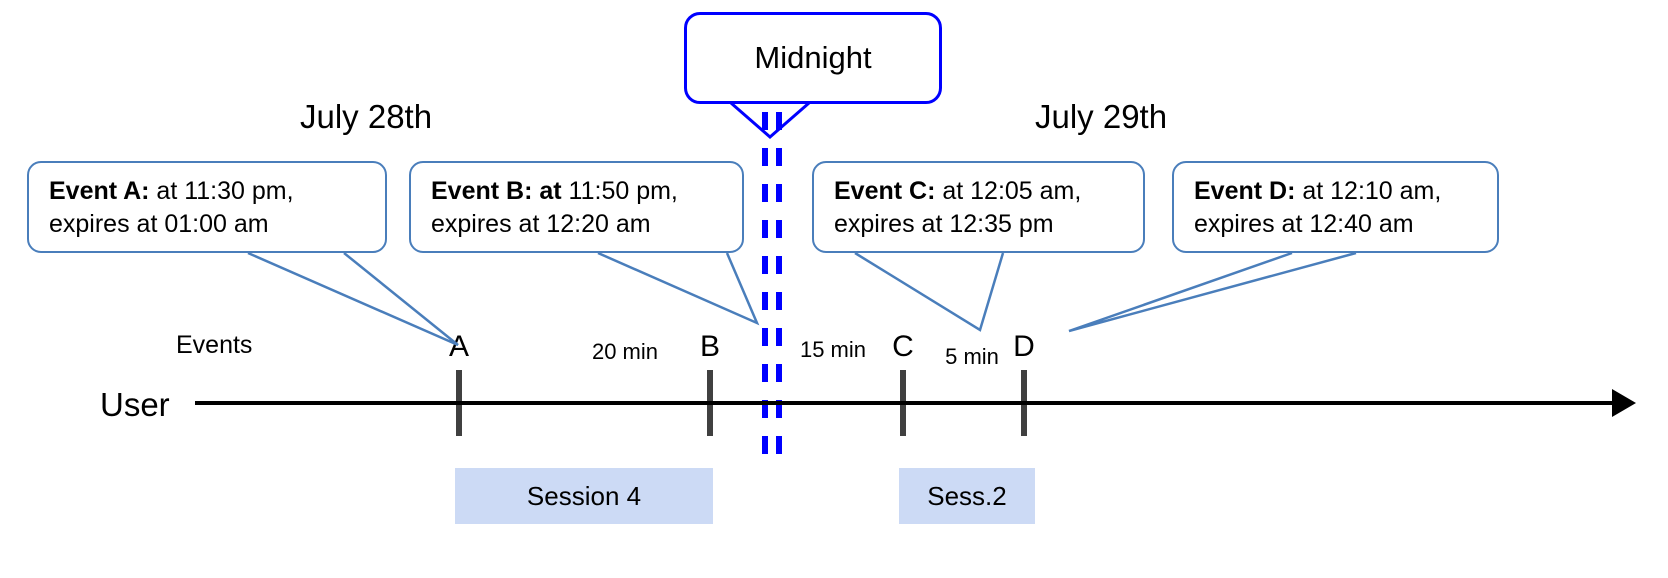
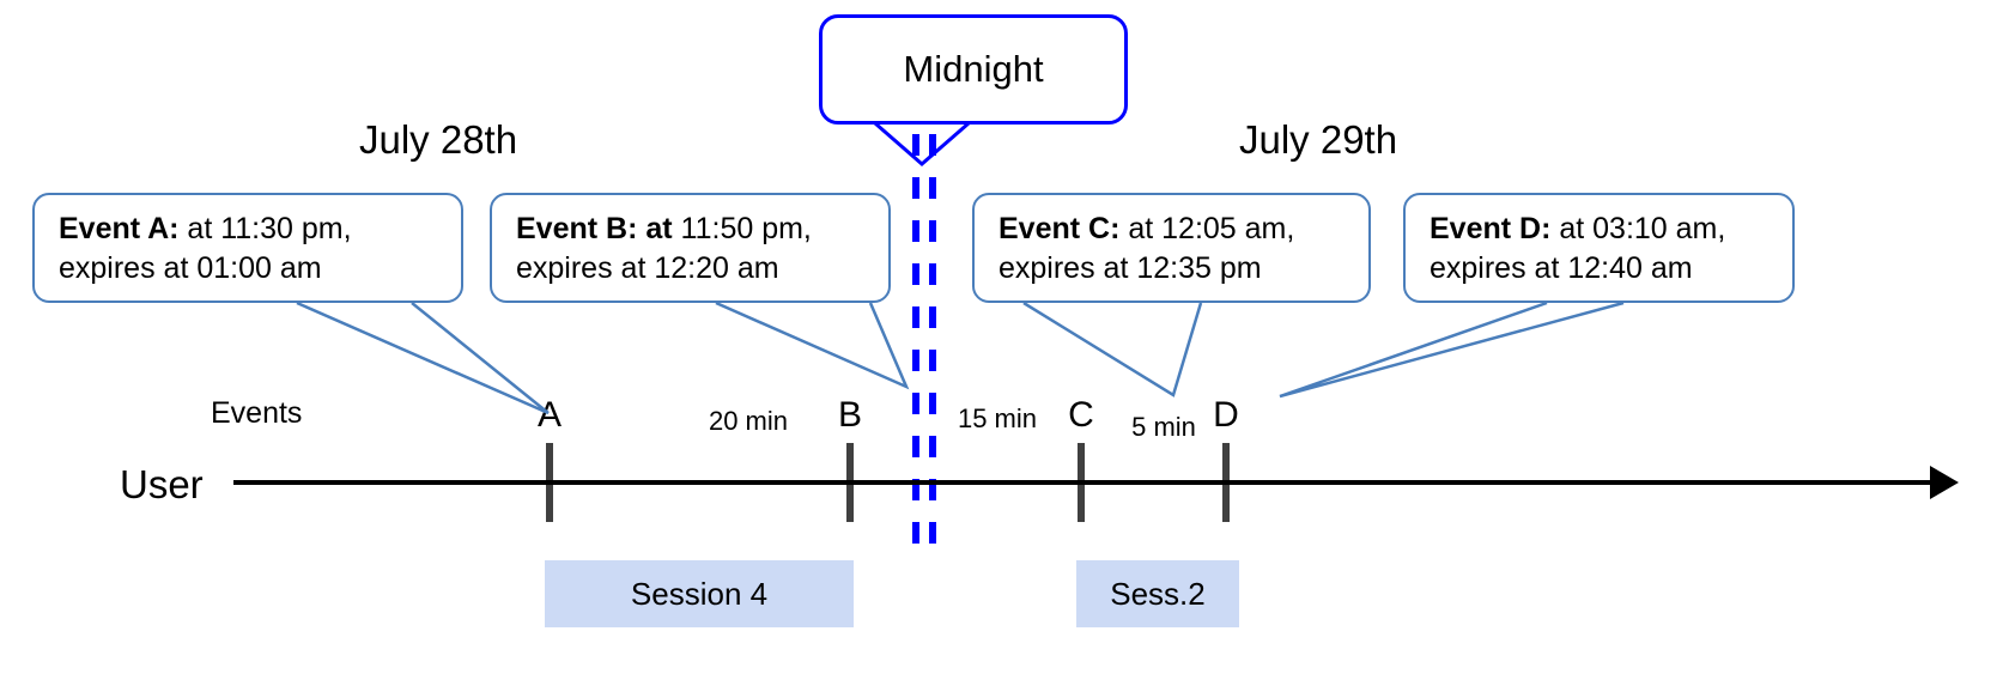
  Midnight
  July 28th
  July 29th
  Event A: at 11:30 pm,
  expires at 01:00 am
  Event B: at 11:50 pm,
  expires at 12:20 am
  Event C: at 12:05 am,
  expires at 12:35 pm
- Event D: at 12:10 am,
+ Event D: at 03:10 am,
  expires at 12:40 am
  User
  Events
  A
  B
  C
  D
  20 min
  15 min
  5 min
  Session 4
  Sess.2
